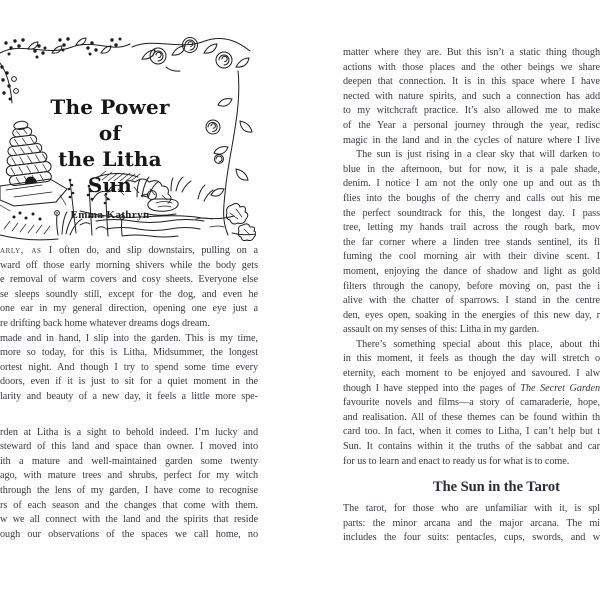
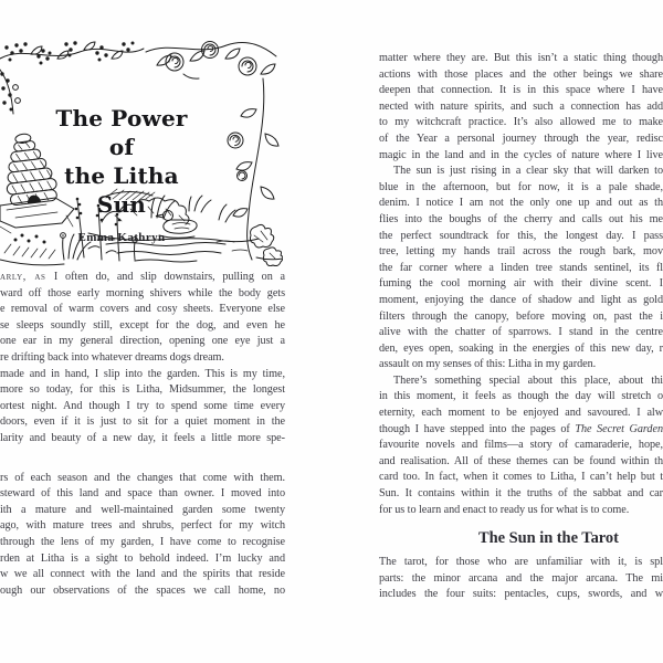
  The Power of
  the Litha Sun
  Emma Kathryn
  arly, as I often do, and slip downstairs, pulling on a
  ward off those early morning shivers while the body gets
  e removal of warm covers and cosy sheets. Everyone else
  se sleeps soundly still, except for the dog, and even he
  one ear in my general direction, opening one eye just a
- re drifting back home whatever dreams dogs dream.
+ re drifting back into whatever dreams dogs dream.
  made and in hand, I slip into the garden. This is my time,
  more so today, for this is Litha, Midsummer, the longest
  ortest night. And though I try to spend some time every
  doors, even if it is just to sit for a quiet moment in the
  larity and beauty of a new day, it feels a little more spe-
- rden at Litha is a sight to behold indeed. I’m lucky and
+ rs of each season and the changes that come with them.
  steward of this land and space than owner. I moved into
  ith a mature and well-maintained garden some twenty
  ago, with mature trees and shrubs, perfect for my witch
  through the lens of my garden, I have come to recognise
- rs of each season and the changes that come with them.
+ rden at Litha is a sight to behold indeed. I’m lucky and
  w we all connect with the land and the spirits that reside
  ough our observations of the spaces we call home, no
  matter where they are. But this isn’t a static thing though
  actions with those places and the other beings we share
  deepen that connection. It is in this space where I have
  nected with nature spirits, and such a connection has add
  to my witchcraft practice. It’s also allowed me to make
  of the Year a personal journey through the year, redisc
  magic in the land and in the cycles of nature where I live
  The sun is just rising in a clear sky that will darken to
  blue in the afternoon, but for now, it is a pale shade,
  denim. I notice I am not the only one up and out as th
  flies into the boughs of the cherry and calls out his me
  the perfect soundtrack for this, the longest day. I pass
  tree, letting my hands trail across the rough bark, mov
  the far corner where a linden tree stands sentinel, its fl
  fuming the cool morning air with their divine scent. I
  moment, enjoying the dance of shadow and light as gold
  filters through the canopy, before moving on, past the i
  alive with the chatter of sparrows. I stand in the centre
  den, eyes open, soaking in the energies of this new day, r
  assault on my senses of this: Litha in my garden.
  There’s something special about this place, about thi
  in this moment, it feels as though the day will stretch o
  eternity, each moment to be enjoyed and savoured. I alw
  though I have stepped into the pages of The Secret Garden
  favourite novels and films—a story of camaraderie, hope,
  and realisation. All of these themes can be found within th
  card too. In fact, when it comes to Litha, I can’t help but t
  Sun. It contains within it the truths of the sabbat and car
  for us to learn and enact to ready us for what is to come.
  The Sun in the Tarot
  The tarot, for those who are unfamiliar with it, is spl
  parts: the minor arcana and the major arcana. The mi
  includes the four suits: pentacles, cups, swords, and w
